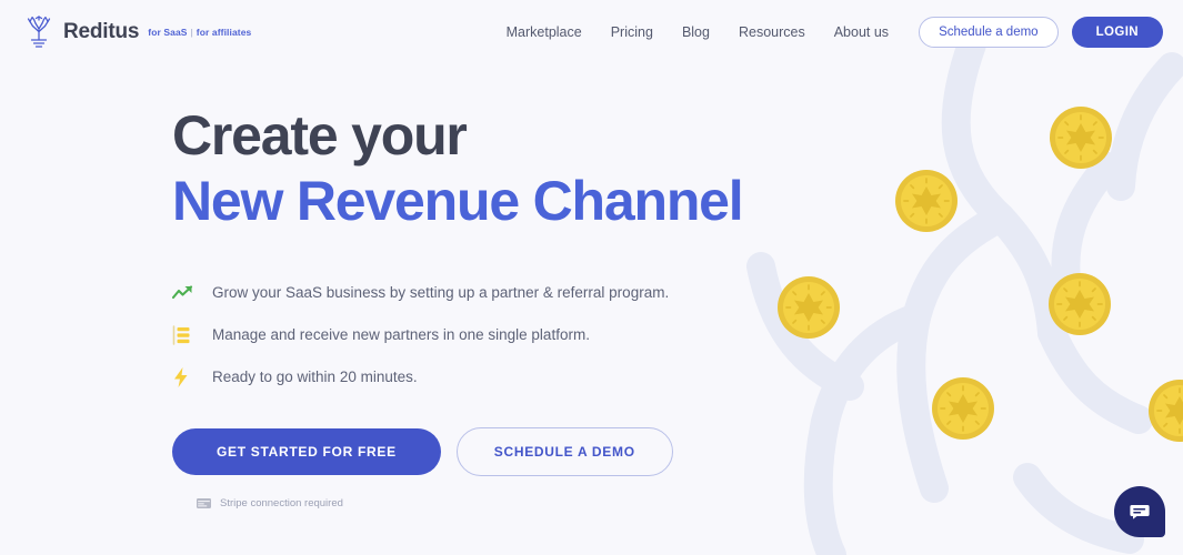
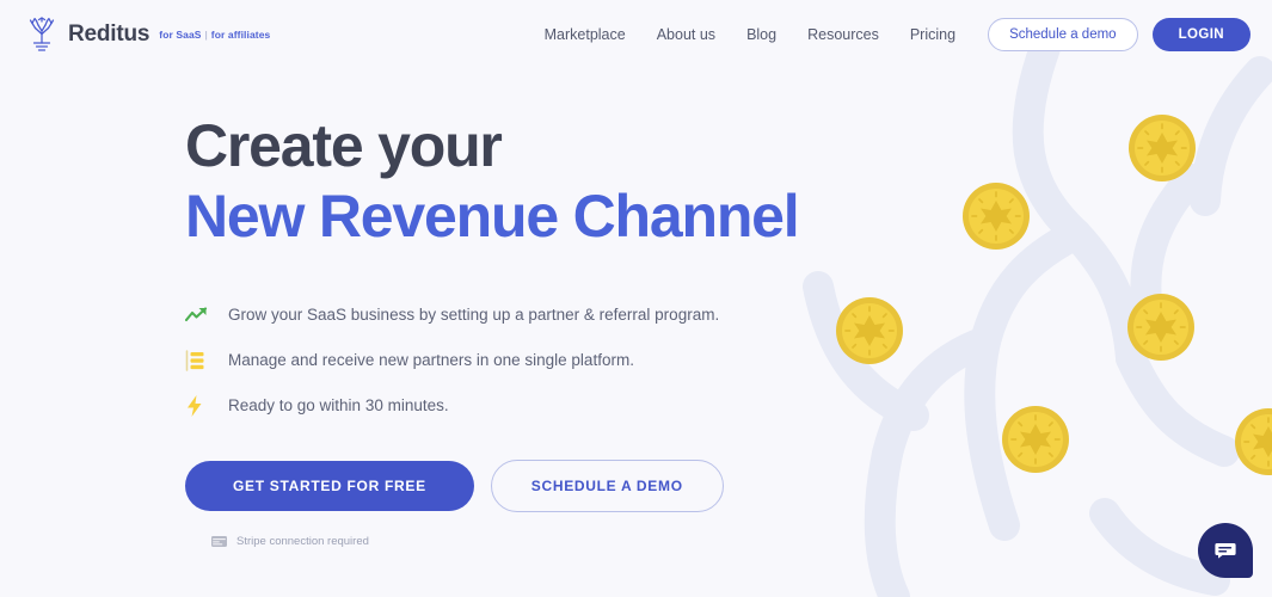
  Reditus
  for SaaS
  |
  for affiliates
  Marketplace
- Pricing
+ About us
  Blog
  Resources
- About us
+ Pricing
  Schedule a demo
  LOGIN
  Create your
  New Revenue Channel
  Grow your SaaS business by setting up a partner & referral program.
  Manage and receive new partners in one single platform.
- Ready to go within 20 minutes.
+ Ready to go within 30 minutes.
  GET STARTED FOR FREE
  SCHEDULE A DEMO
  Stripe connection required
